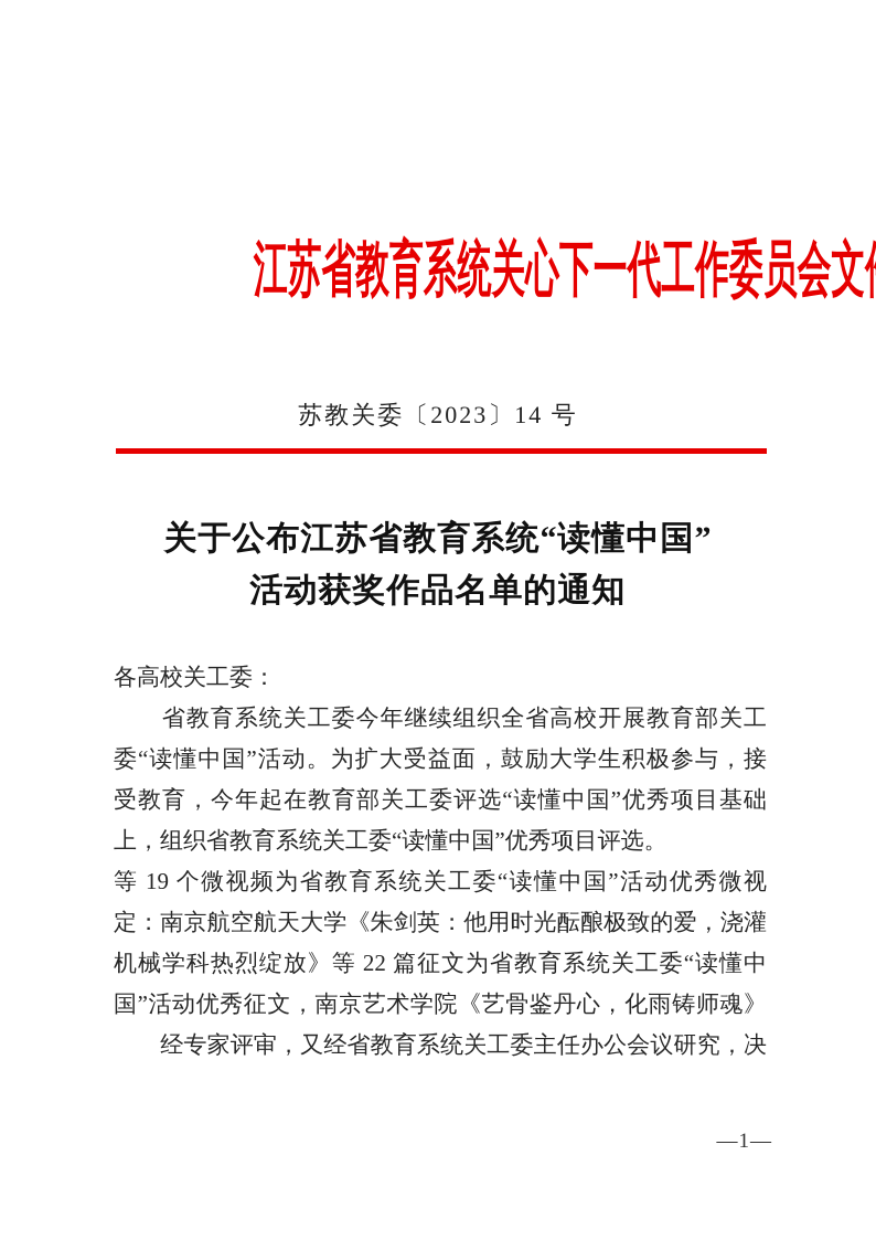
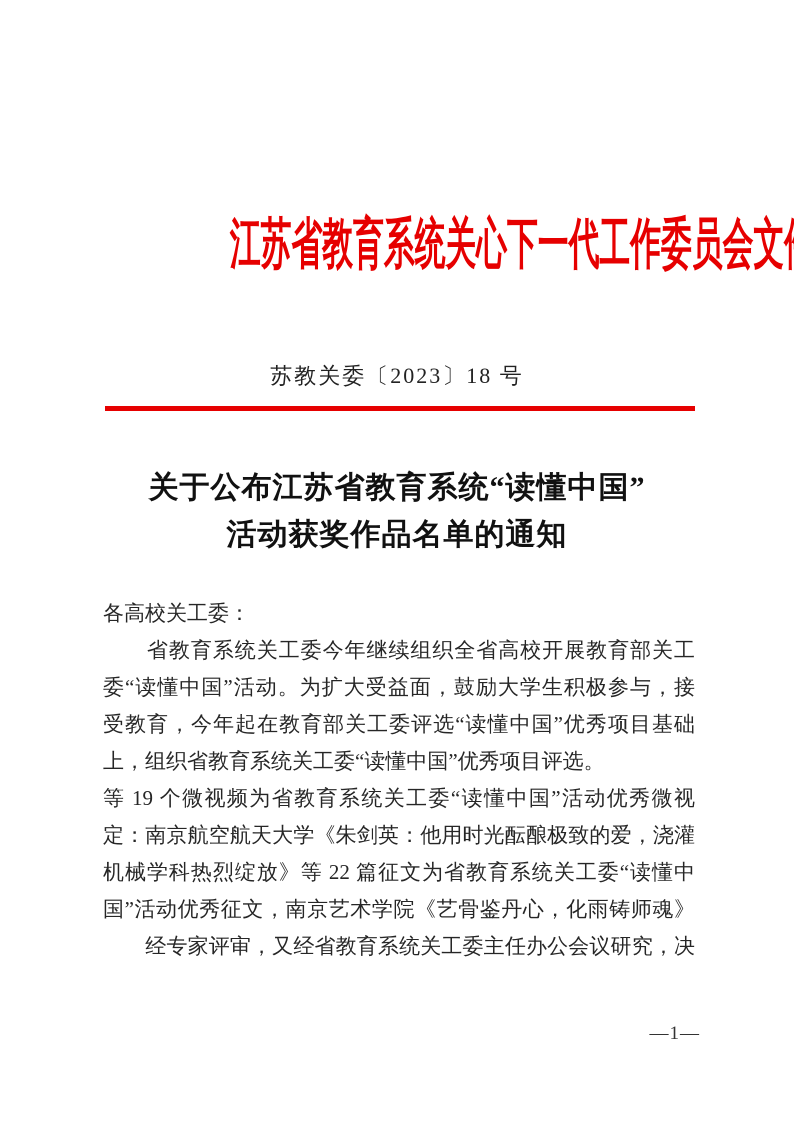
  江苏省教育系统关心下一代工作委员会文
- 苏教关委〔2023〕14 号
+ 苏教关委〔2023〕18 号
  关于公布江苏省教育系统“读懂中国”
  活动获奖作品名单的通知
  各高校关工委：
  省教育系统关工委今年继续组织全省高校开展教育部关工
  委“读懂中国”活动。为扩大受益面，鼓励大学生积极参与，接
  受教育，今年起在教育部关工委评选“读懂中国”优秀项目基础
  上，组织省教育系统关工委“读懂中国”优秀项目评选。
  等 19 个微视频为省教育系统关工委“读懂中国”活动优秀微视
  定：南京航空航天大学《朱剑英：他用时光酝酿极致的爱，浇灌
  机械学科热烈绽放》等 22 篇征文为省教育系统关工委“读懂中
  国”活动优秀征文，南京艺术学院《艺骨鉴丹心，化雨铸师魂》
  经专家评审，又经省教育系统关工委主任办公会议研究，决
  —1—
